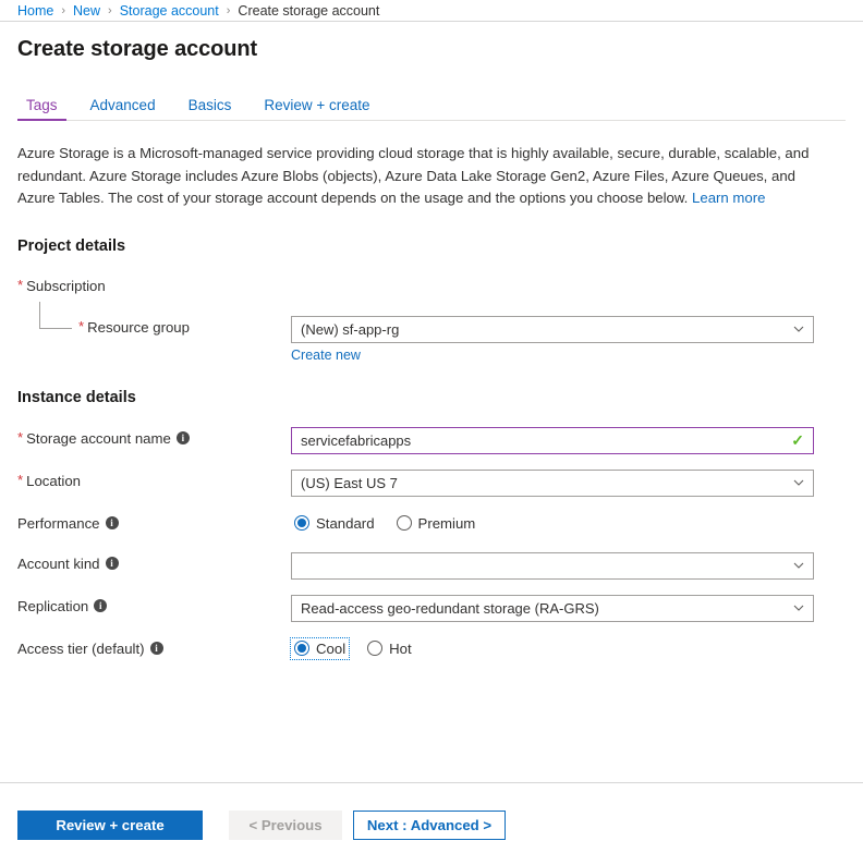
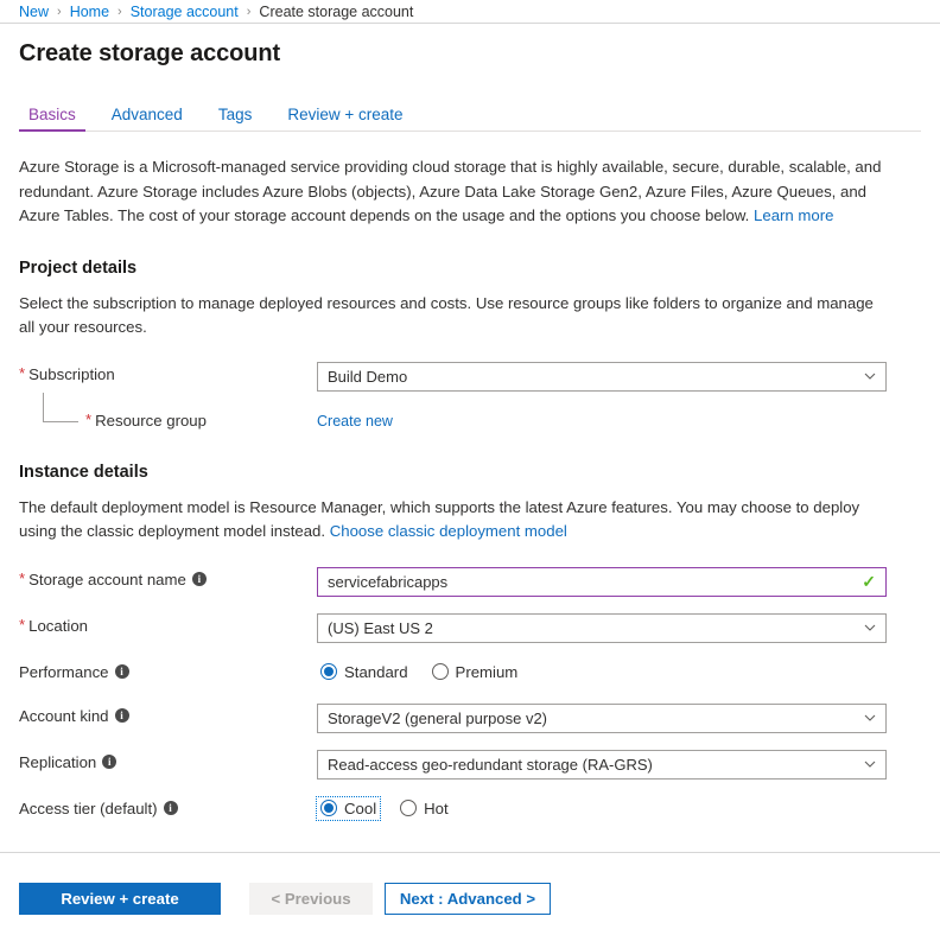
- Home
+ New
  ›
- New
+ Home
  ›
  Storage account
  ›
  Create storage account
  Create storage account
- Tags
+ Basics
  Advanced
- Basics
+ Tags
  Review + create
  Azure Storage is a Microsoft-managed service providing cloud storage that is highly available, secure, durable, scalable, and redundant. Azure Storage includes Azure Blobs (objects), Azure Data Lake Storage Gen2, Azure Files, Azure Queues, and Azure Tables. The cost of your storage account depends on the usage and the options you choose below. Learn more
  Project details
+ Select the subscription to manage deployed resources and costs. Use resource groups like folders to organize and manage all your resources.
  *
  Subscription
+ Build Demo
  *
  Resource group
- (New) sf-app-rg
  Create new
  Instance details
+ The default deployment model is Resource Manager, which supports the latest Azure features. You may choose to deploy using the classic deployment model instead. Choose classic deployment model
  *
  Storage account name
  i
  servicefabricapps
  ✓
  *
  Location
- (US) East US 7
+ (US) East US 2
  Performance
  i
  Standard
  Premium
  Account kind
  i
+ StorageV2 (general purpose v2)
  Replication
  i
  Read-access geo-redundant storage (RA-GRS)
  Access tier (default)
  i
  Cool
  Hot
  Review + create
  < Previous
  Next : Advanced >
